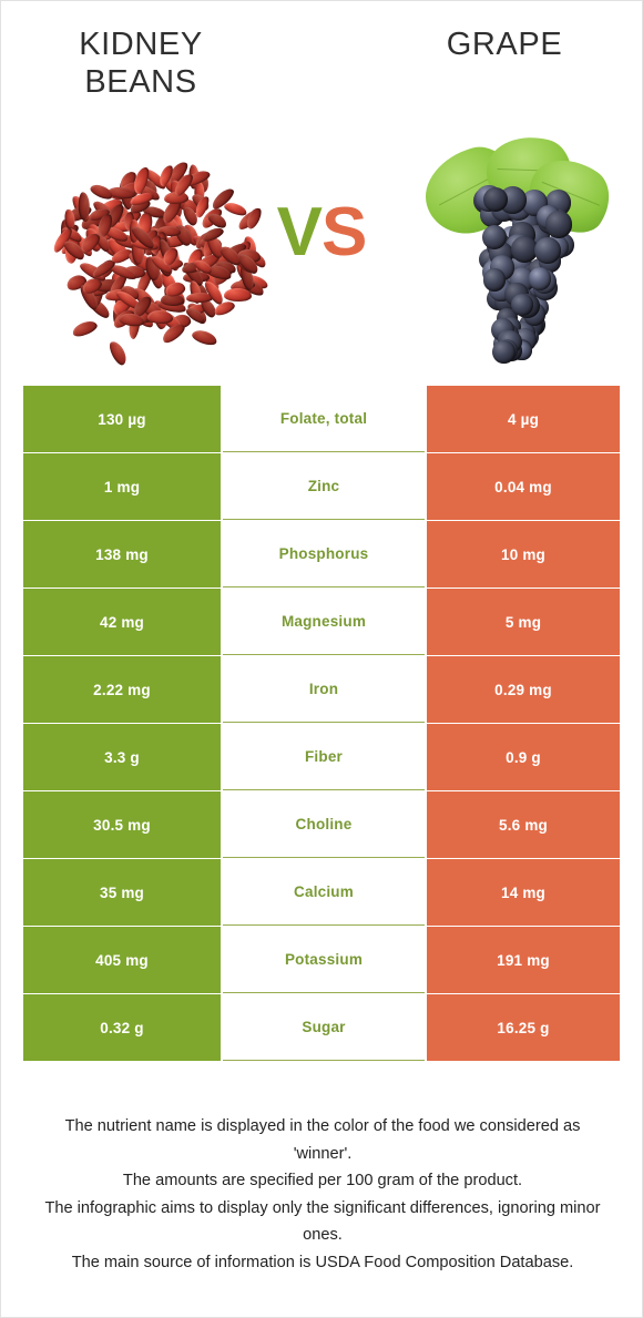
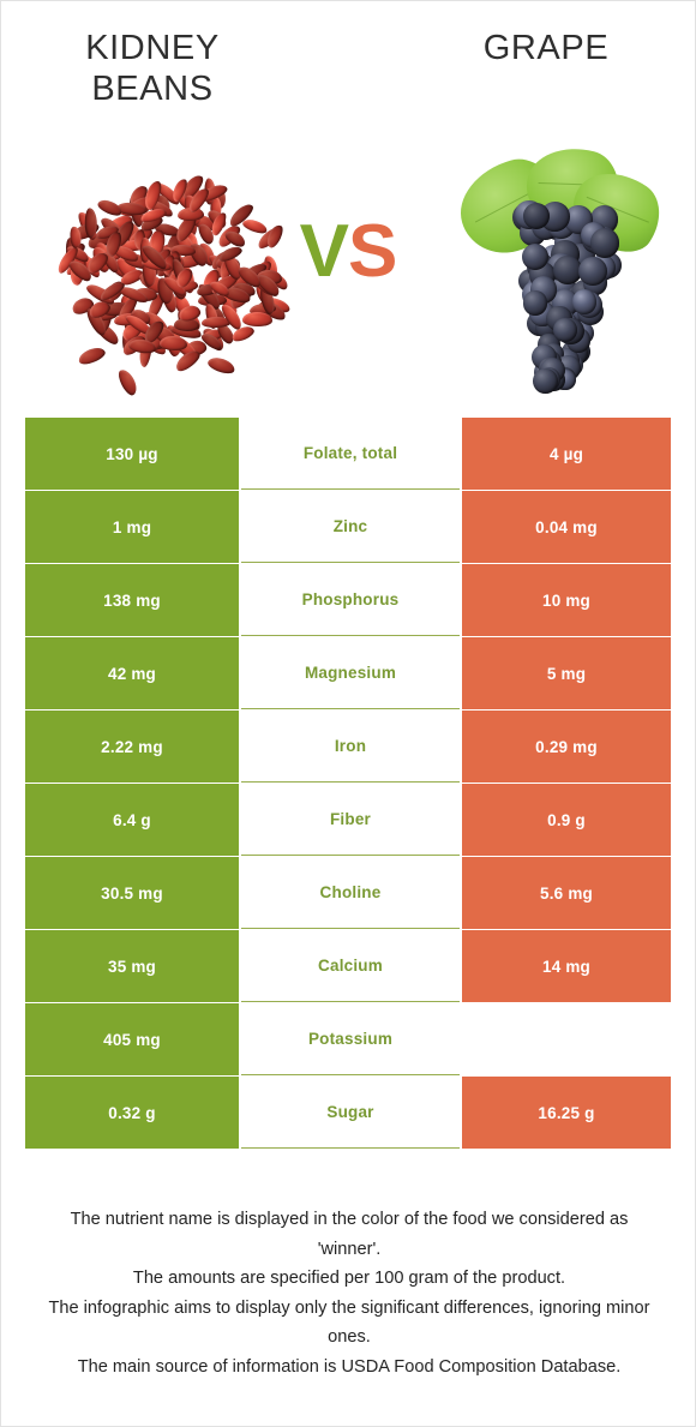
  KIDNEY
  BEANS
  GRAPE
  VS
  130 µg
  Folate, total
  4 µg
  1 mg
  Zinc
  0.04 mg
  138 mg
  Phosphorus
  10 mg
  42 mg
  Magnesium
  5 mg
  2.22 mg
  Iron
  0.29 mg
- 3.3 g
+ 6.4 g
  Fiber
  0.9 g
  30.5 mg
  Choline
  5.6 mg
  35 mg
  Calcium
  14 mg
  405 mg
  Potassium
- 191 mg
  0.32 g
  Sugar
  16.25 g
  The nutrient name is displayed in the color of the food we considered as 'winner'.
  The amounts are specified per 100 gram of the product.
  The infographic aims to display only the significant differences, ignoring minor ones.
  The main source of information is USDA Food Composition Database.
